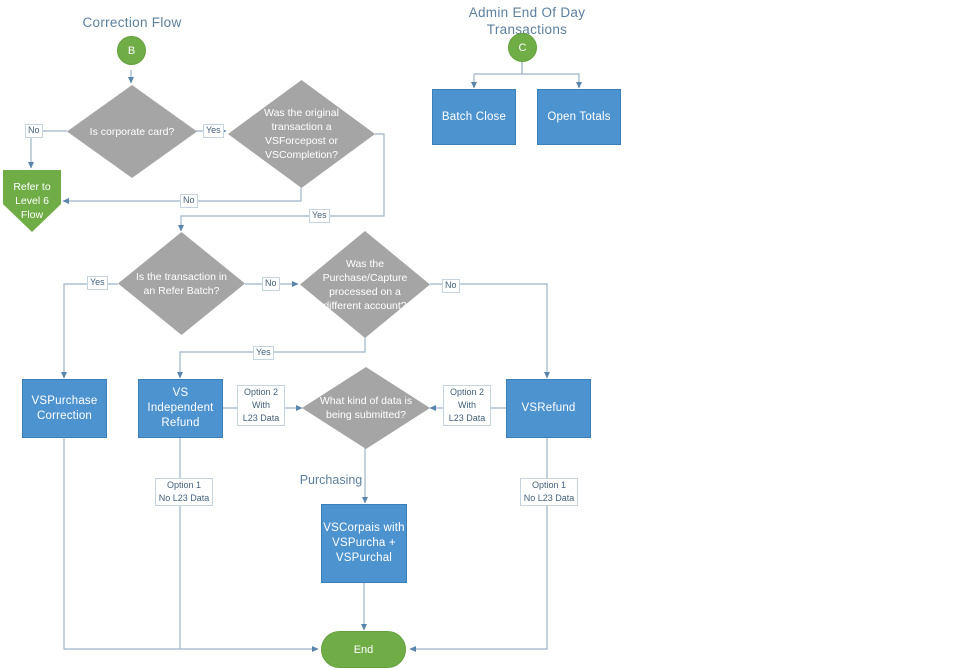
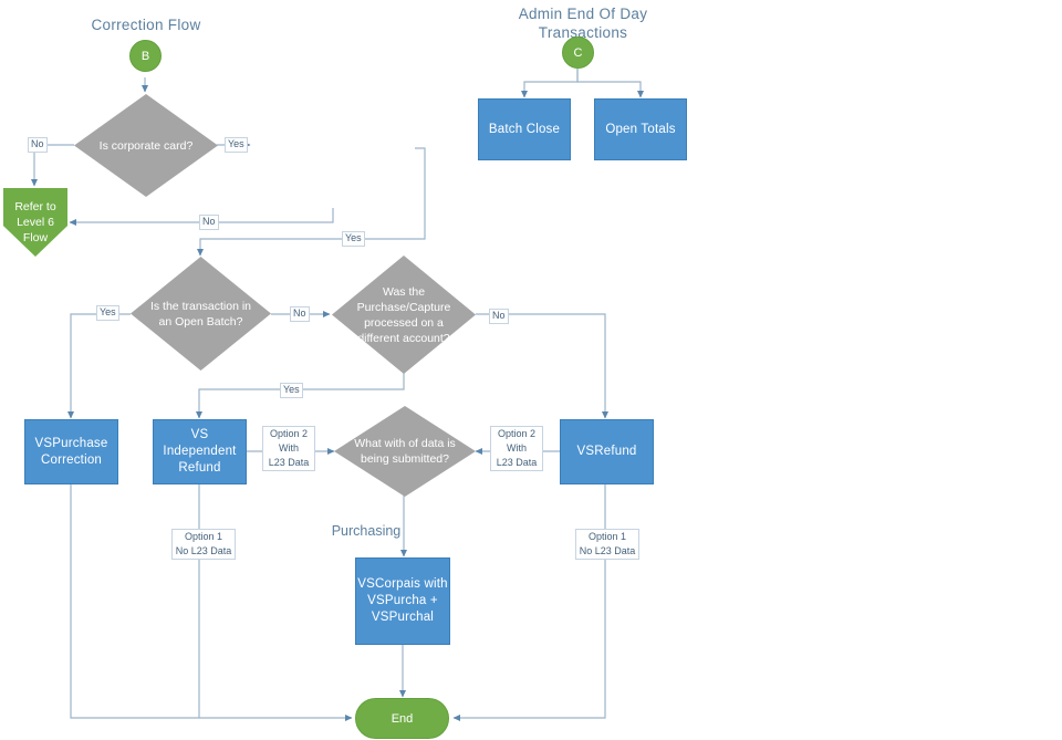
  Correction Flow
  Admin End Of Day
  Transactions
  B
  C
  Batch Close
  Open Totals
  Is corporate card?
- Was the original transaction a VSForcepost or VSCompletion?
  Refer to
  Level 6 Flow
- Is the transaction in an Refer Batch?
+ Is the transaction in an Open Batch?
  Was the Purchase/Capture processed on a different account?
  VSPurchase
  Correction
  VS
  Independent
  Refund
- What kind of data is being submitted?
+ What with of data is being submitted?
  VSRefund
  VSCorpais with
  VSPurcha +
  VSPurchal
  End
  No
  Yes
  No
  Yes
  Yes
  No
  No
  Yes
  Option 2
  With
  L23 Data
  Option 2
  With
  L23 Data
  Option 1
  No L23 Data
  Option 1
  No L23 Data
  Purchasing
